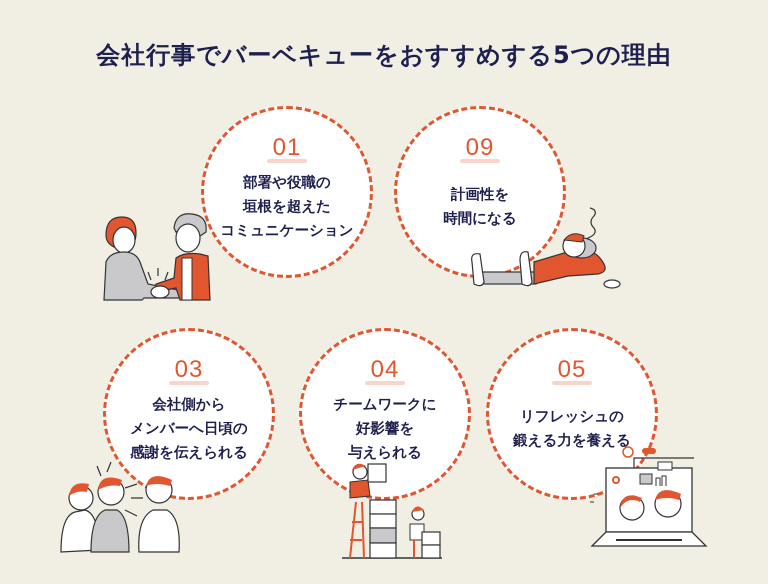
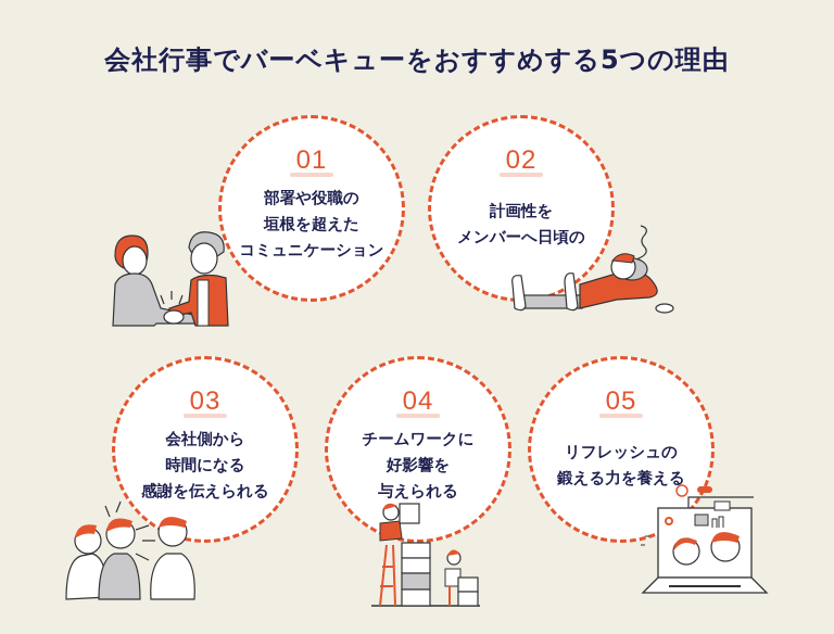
  会社行事でバーベキューをおすすめする5つの理由
  01
  部署や役職の
  垣根を超えた
  コミュニケーション
- 09
+ 02
  計画性を
- 時間になる
+ メンバーへ日頃の
  03
  会社側から
- メンバーへ日頃の
+ 時間になる
  感謝を伝えられる
  04
  チームワークに
  好影響を
  与えられる
  05
  リフレッシュの
  鍛える力を養える
